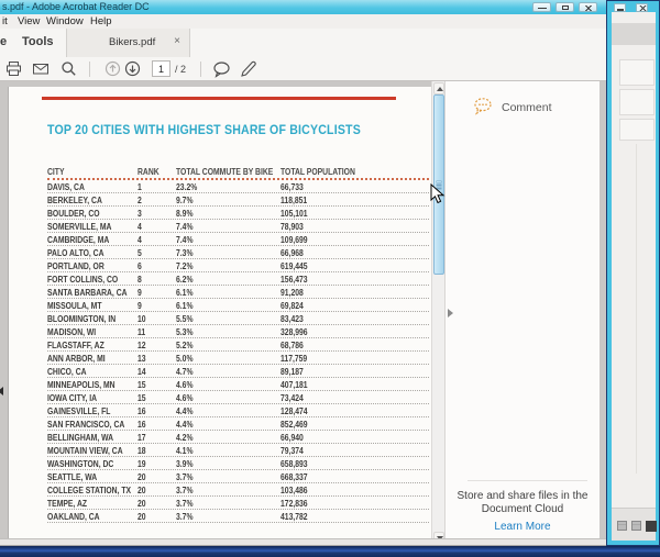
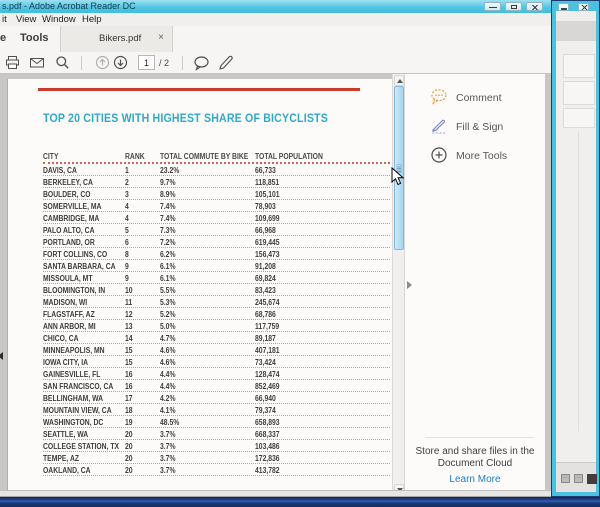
  s.pdf - Adobe Acrobat Reader DC
  it
  View
  Window
  Help
  e
  Tools
  Bikers.pdf
  ×
  1
  / 2
  TOP 20 CITIES WITH HIGHEST SHARE OF BICYCLISTS
  CITY
  RANK
  TOTAL COMMUTE BY BIKE
  TOTAL POPULATION
  DAVIS, CA
  1
  23.2%
  66,733
  BERKELEY, CA
  2
  9.7%
  118,851
  BOULDER, CO
  3
  8.9%
  105,101
  SOMERVILLE, MA
  4
  7.4%
  78,903
  CAMBRIDGE, MA
  4
  7.4%
  109,699
  PALO ALTO, CA
  5
  7.3%
  66,968
  PORTLAND, OR
  6
  7.2%
  619,445
  FORT COLLINS, CO
  8
  6.2%
  156,473
  SANTA BARBARA, CA
  9
  6.1%
  91,208
  MISSOULA, MT
  9
  6.1%
  69,824
  BLOOMINGTON, IN
  10
  5.5%
  83,423
  MADISON, WI
  11
  5.3%
- 328,996
+ 245,674
  FLAGSTAFF, AZ
  12
  5.2%
  68,786
  ANN ARBOR, MI
  13
  5.0%
  117,759
  CHICO, CA
  14
  4.7%
  89,187
  MINNEAPOLIS, MN
  15
  4.6%
  407,181
  IOWA CITY, IA
  15
  4.6%
  73,424
  GAINESVILLE, FL
  16
  4.4%
  128,474
  SAN FRANCISCO, CA
  16
  4.4%
  852,469
  BELLINGHAM, WA
  17
  4.2%
  66,940
  MOUNTAIN VIEW, CA
  18
  4.1%
  79,374
  WASHINGTON, DC
  19
- 3.9%
+ 48.5%
  658,893
  SEATTLE, WA
  20
  3.7%
  668,337
  COLLEGE STATION, TX
  20
  3.7%
  103,486
  TEMPE, AZ
  20
  3.7%
  172,836
  OAKLAND, CA
  20
  3.7%
  413,782
  Comment
+ Fill & Sign
+ More Tools
  Store and share files in the
  Document Cloud
  Learn More
